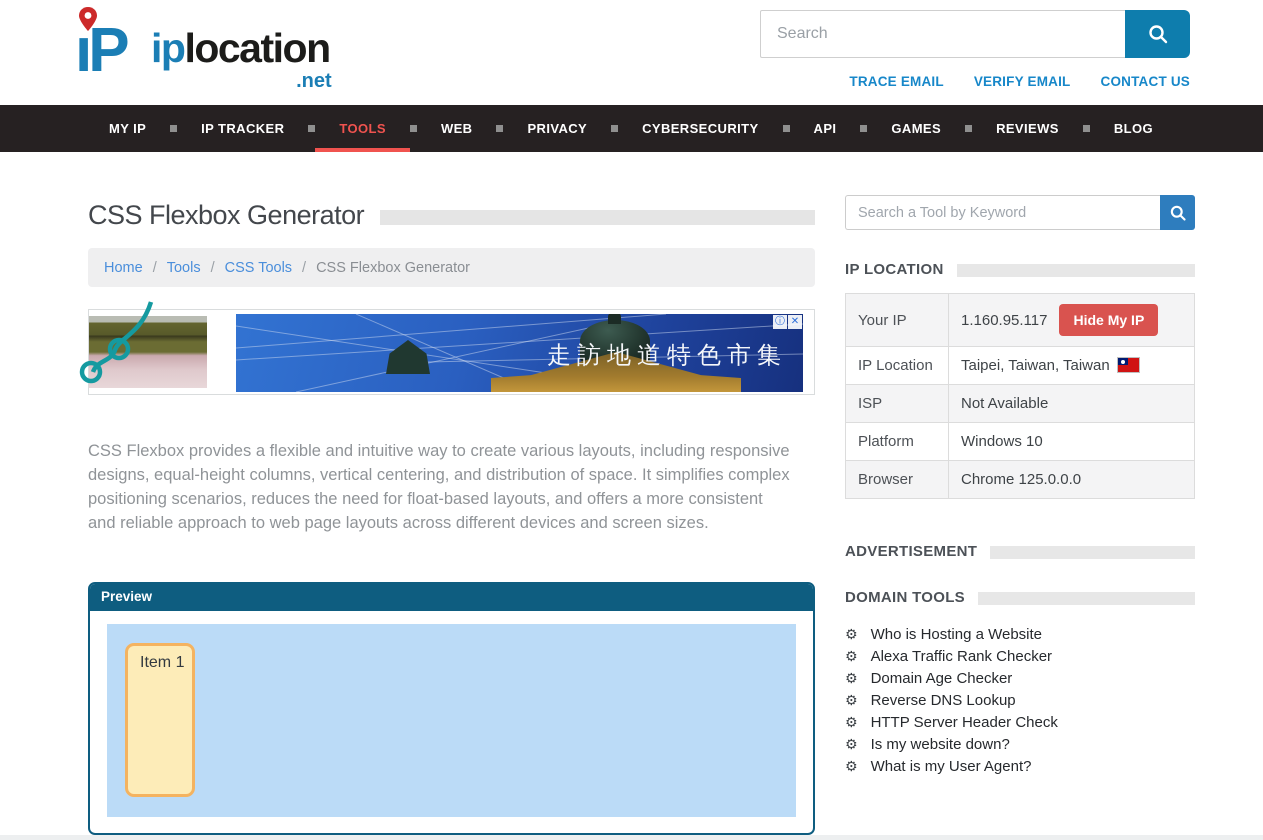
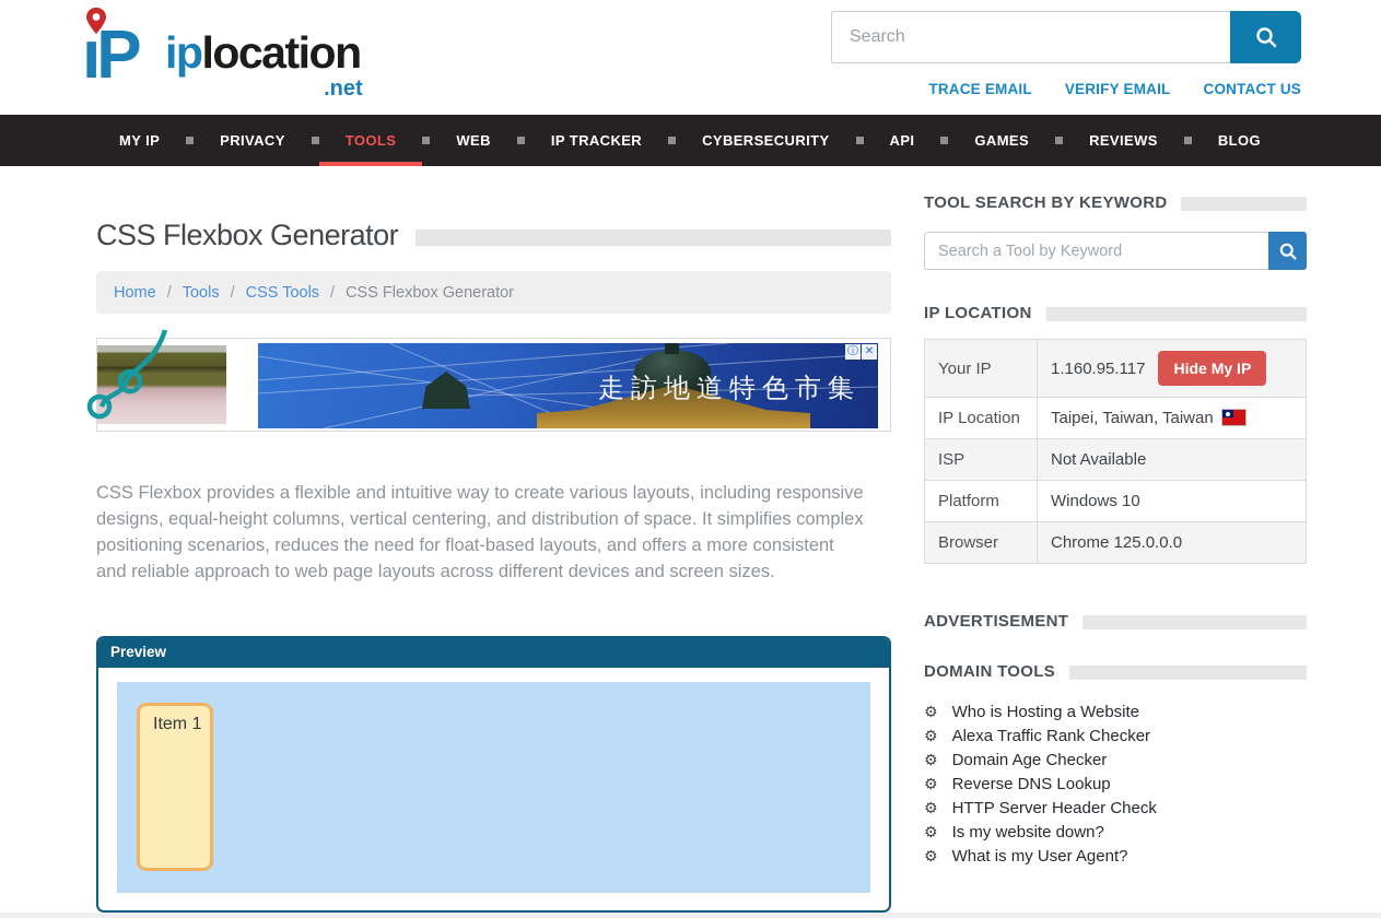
  ıP
  iplocation
  .net
  Search
  TRACE EMAIL
  VERIFY EMAIL
  CONTACT US
  MY IP
- IP TRACKER
+ PRIVACY
  TOOLS
  WEB
- PRIVACY
+ IP TRACKER
  CYBERSECURITY
  API
  GAMES
  REVIEWS
  BLOG
  CSS Flexbox Generator
  Home
  /
  Tools
  /
  CSS Tools
  /
  CSS Flexbox Generator
  走訪地道特色市集
  ⓘ
  ✕
  CSS Flexbox provides a flexible and intuitive way to create various layouts, including responsive designs, equal-height columns, vertical centering, and distribution of space. It simplifies complex positioning scenarios, reduces the need for float-based layouts, and offers a more consistent and reliable approach to web page layouts across different devices and screen sizes.
  Preview
  Item 1
+ TOOL SEARCH BY KEYWORD
  Search a Tool by Keyword
  IP LOCATION
  Your IP	1.160.95.117 Hide My IP
  IP Location	Taipei, Taiwan, Taiwan
  ISP	Not Available
  Platform	Windows 10
  Browser	Chrome 125.0.0.0
  ADVERTISEMENT
  DOMAIN TOOLS
  ⚙
  Who is Hosting a Website
  ⚙
  Alexa Traffic Rank Checker
  ⚙
  Domain Age Checker
  ⚙
  Reverse DNS Lookup
  ⚙
  HTTP Server Header Check
  ⚙
  Is my website down?
  ⚙
  What is my User Agent?
